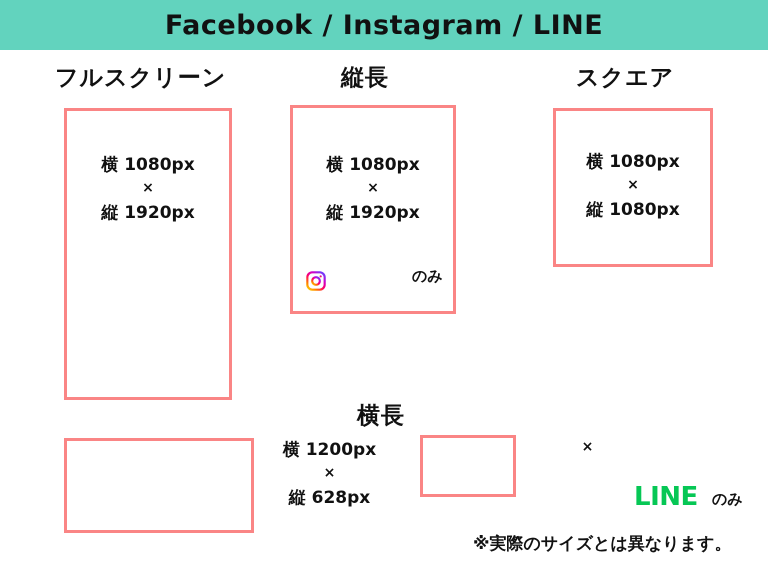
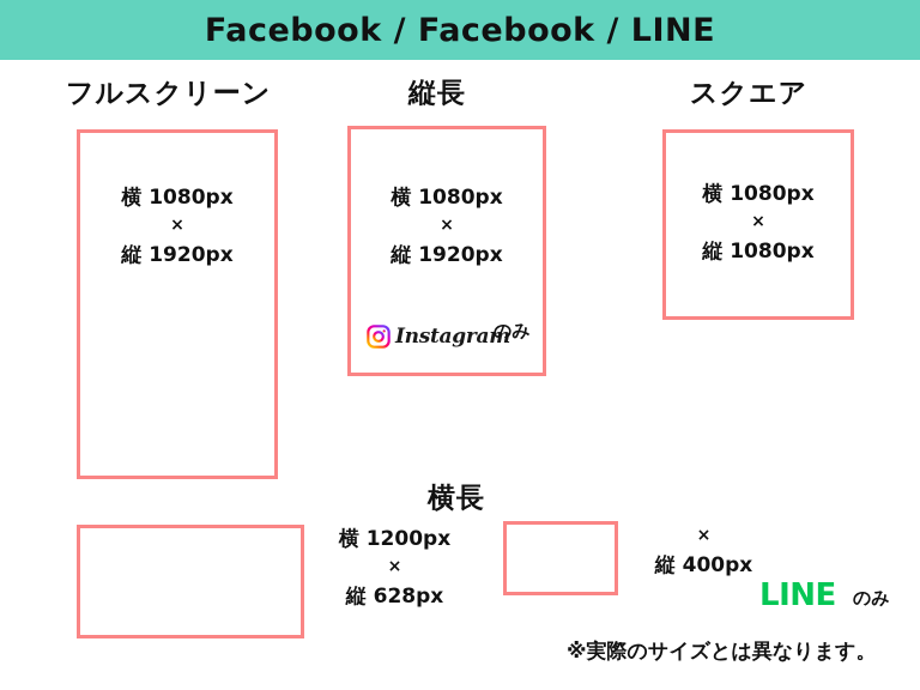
- Facebook / Instagram / LINE
+ Facebook / Facebook / LINE
  フルスクリーン
  横 1080px
  ×
  縦 1920px
  縦長
  横 1080px
  ×
  縦 1920px
+ Instagram
  のみ
  スクエア
  横 1080px
  ×
  縦 1080px
  横長
  横 1200px
  ×
  縦 628px
  ×
+ 縦 400px
  LINE
  のみ
  ※実際のサイズとは異なります。
